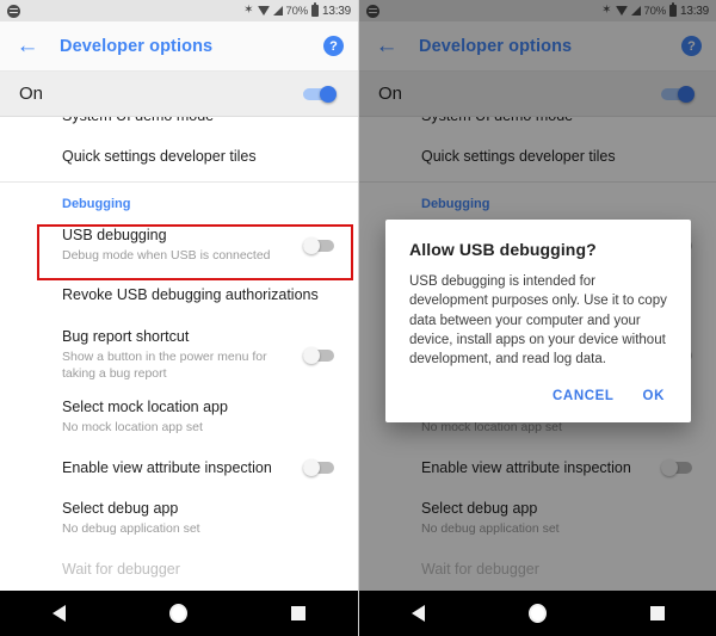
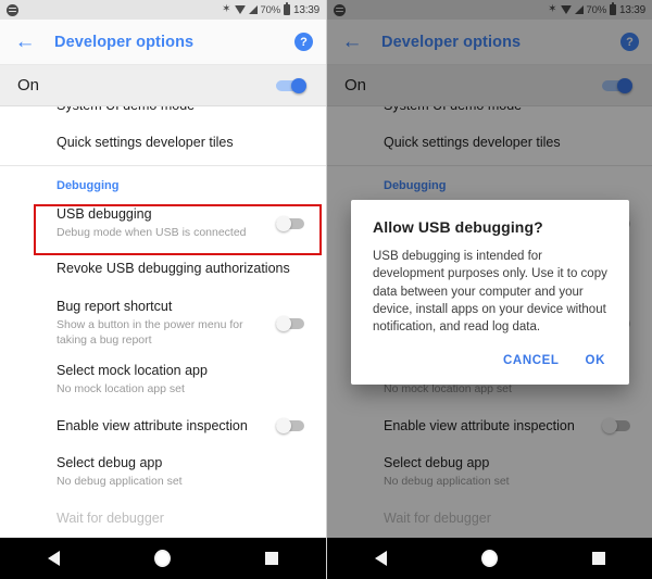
  ✶
  70%
  13:39
  ←
  Developer options
  ?
  On
  Quick settings developer tiles
  Debugging
  USB debugging
  Debug mode when USB is connected
  Revoke USB debugging authorizations
  Bug report shortcut
  Show a button in the power menu for taking a bug report
  Select mock location app
  No mock location app set
  Enable view attribute inspection
  Select debug app
  No debug application set
  Wait for debugger
  ✶
  70%
  13:39
  ←
  Developer options
  ?
  On
  Quick settings developer tiles
  Debugging
  No mock location app set
  Enable view attribute inspection
  Select debug app
  No debug application set
  Wait for debugger
  Allow USB debugging?
- USB debugging is intended for development purposes only. Use it to copy data between your computer and your device, install apps on your device without development, and read log data.
+ USB debugging is intended for development purposes only. Use it to copy data between your computer and your device, install apps on your device without notification, and read log data.
  CANCEL
  OK
